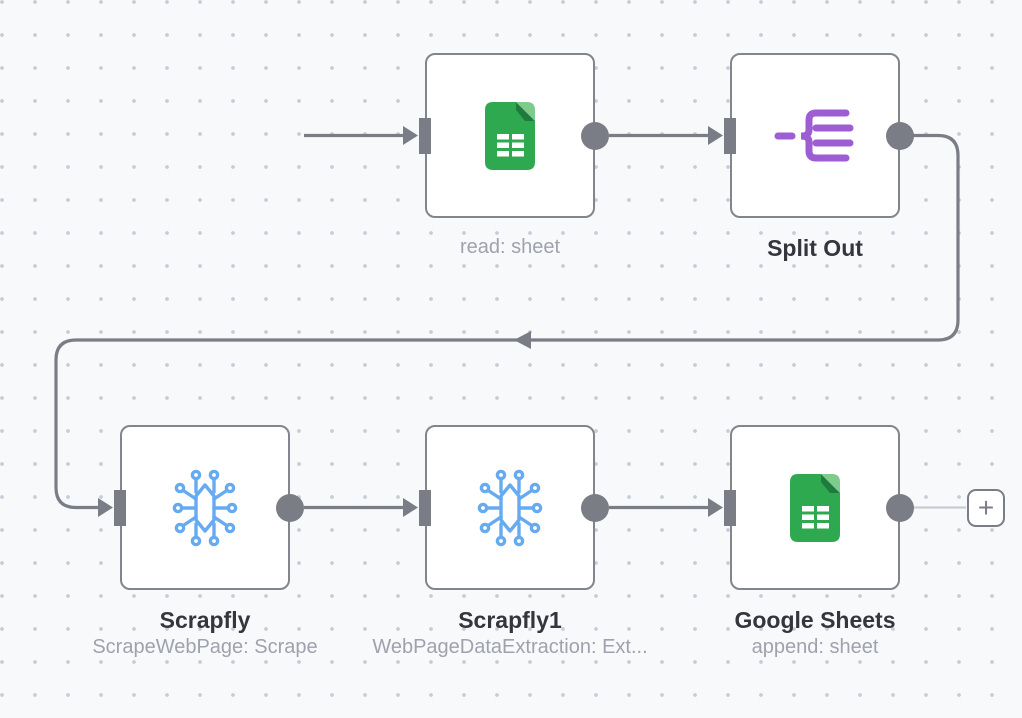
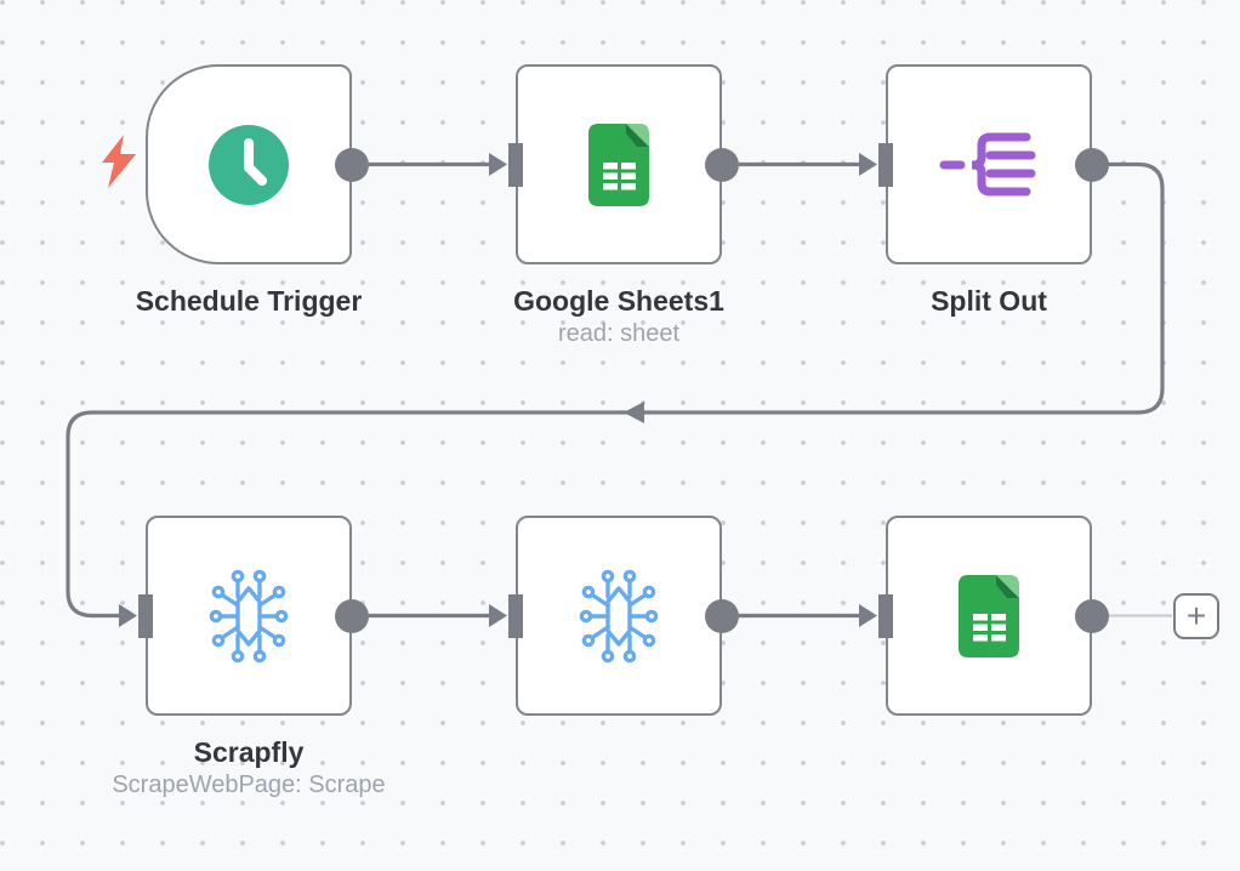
+ Schedule Trigger
+ Google Sheets1
  read: sheet
  Split Out
  Scrapfly
  ScrapeWebPage: Scrape
- Scrapfly1
- WebPageDataExtraction: Ext...
- Google Sheets
- append: sheet
  +
